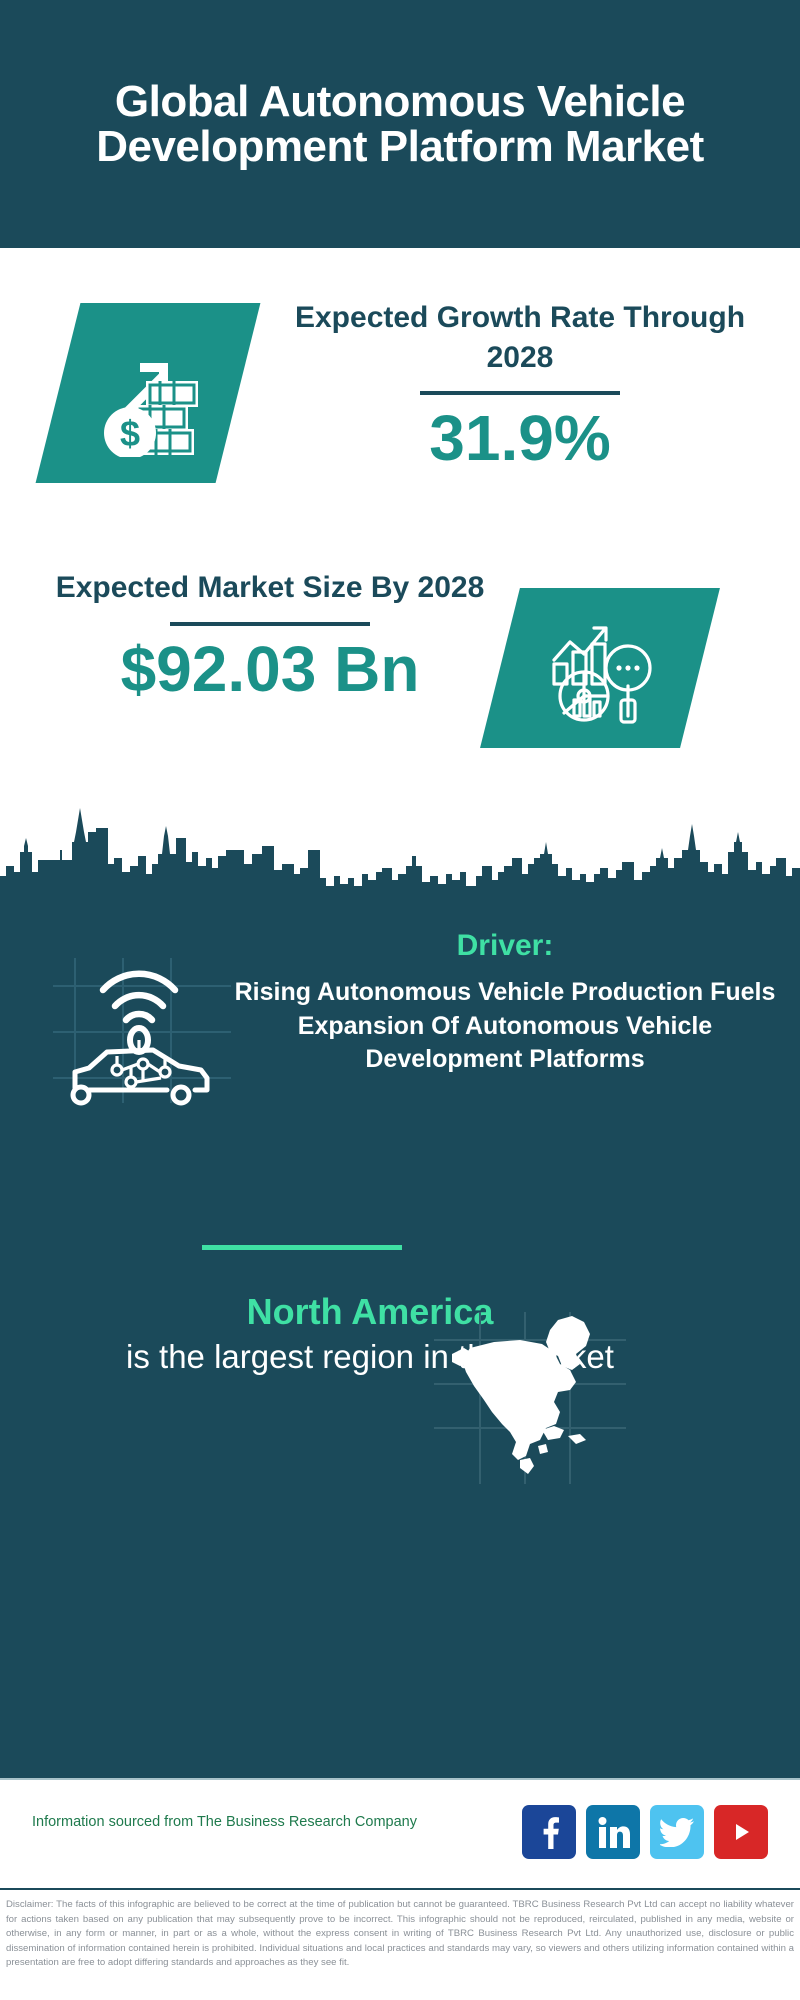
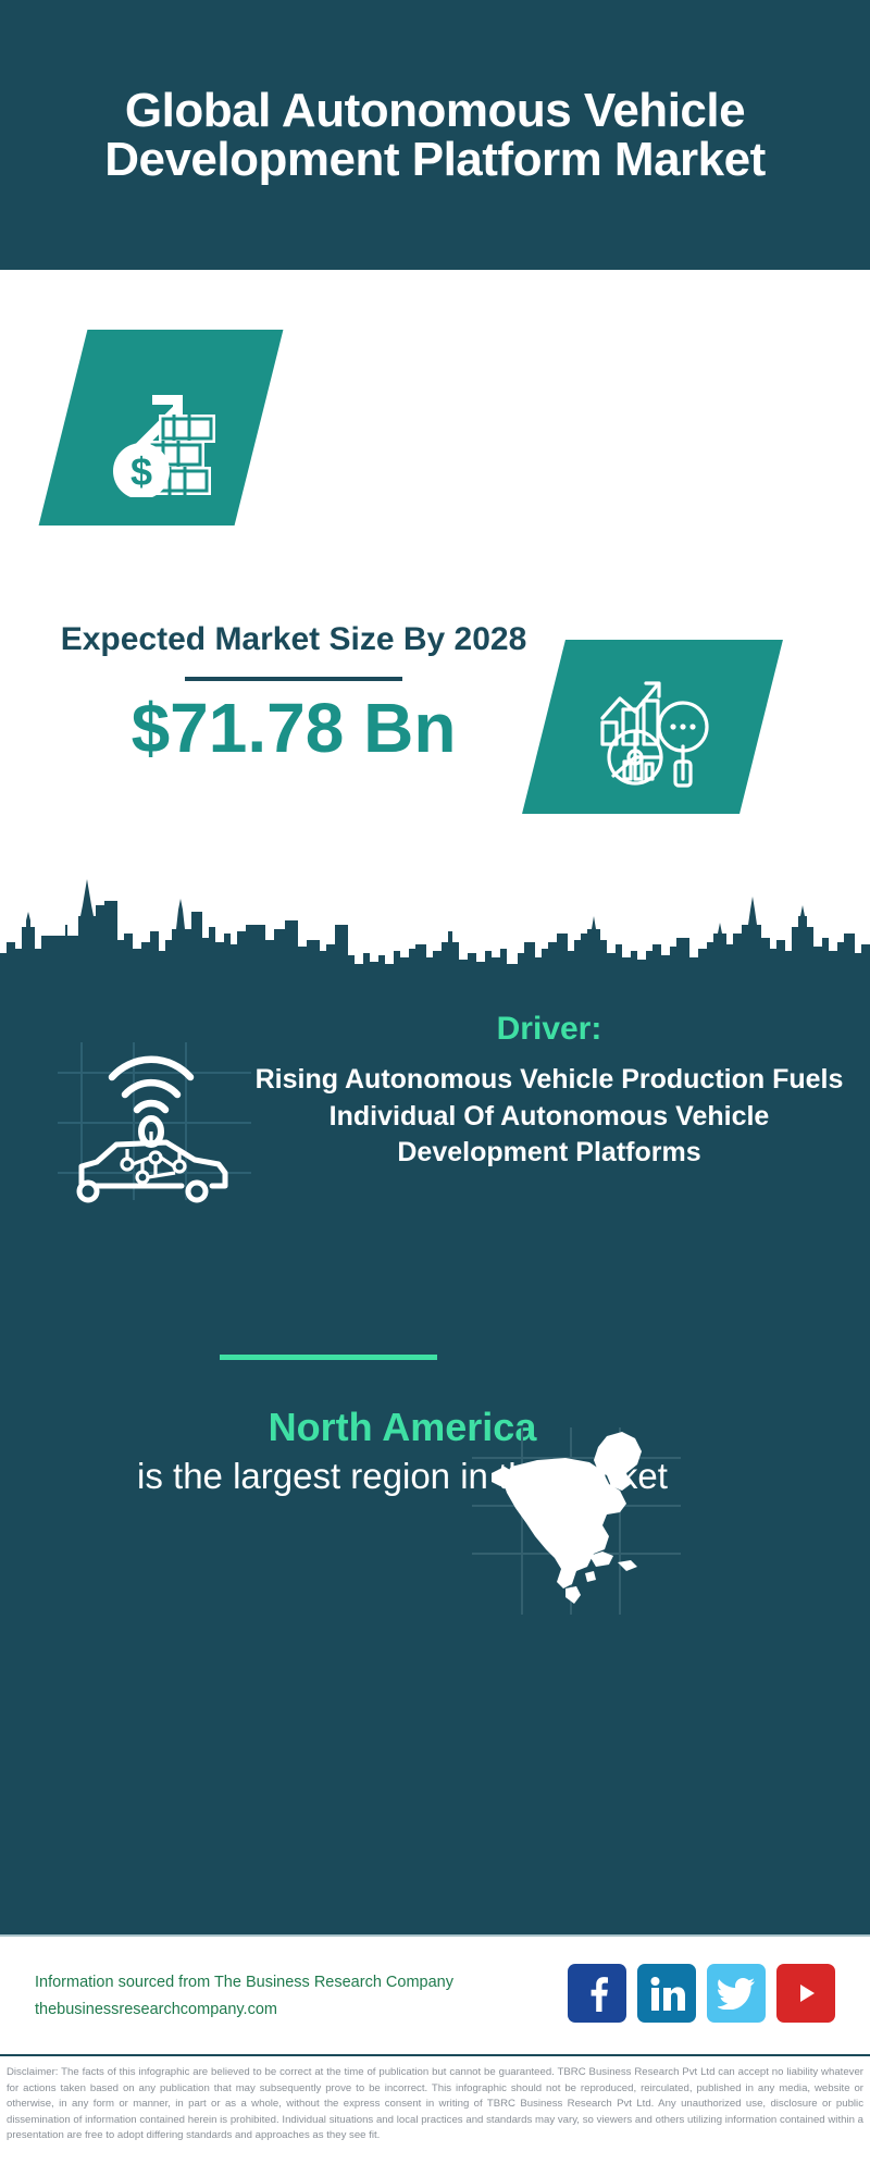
  Global Autonomous Vehicle Development Platform Market
  $
- Expected Growth Rate Through 2028
- 31.9%
  Expected Market Size By 2028
- $92.03 Bn
+ $71.78 Bn
  Driver:
- Rising Autonomous Vehicle Production Fuels Expansion Of Autonomous Vehicle Development Platforms
+ Rising Autonomous Vehicle Production Fuels Individual Of Autonomous Vehicle Development Platforms
  North America
  is the largest region inket
  Information sourced from The Business Research Company
+ thebusinessresearchcompany.com
  Disclaimer: The facts of this infographic are believed to be correct at the time of publication but cannot be guaranteed. TBRC Business Research Pvt Ltd can accept no liability whatever for actions taken based on any publication that may subsequently prove to be incorrect. This infographic should not be reproduced, reirculated, published in any media, website or otherwise, in any form or manner, in part or as a whole, without the express consent in writing of TBRC Business Research Pvt Ltd. Any unauthorized use, disclosure or public dissemination of information contained herein is prohibited. Individual situations and local practices and standards may vary, so viewers and others utilizing information contained within a presentation are free to adopt differing standards and approaches as they see fit.
